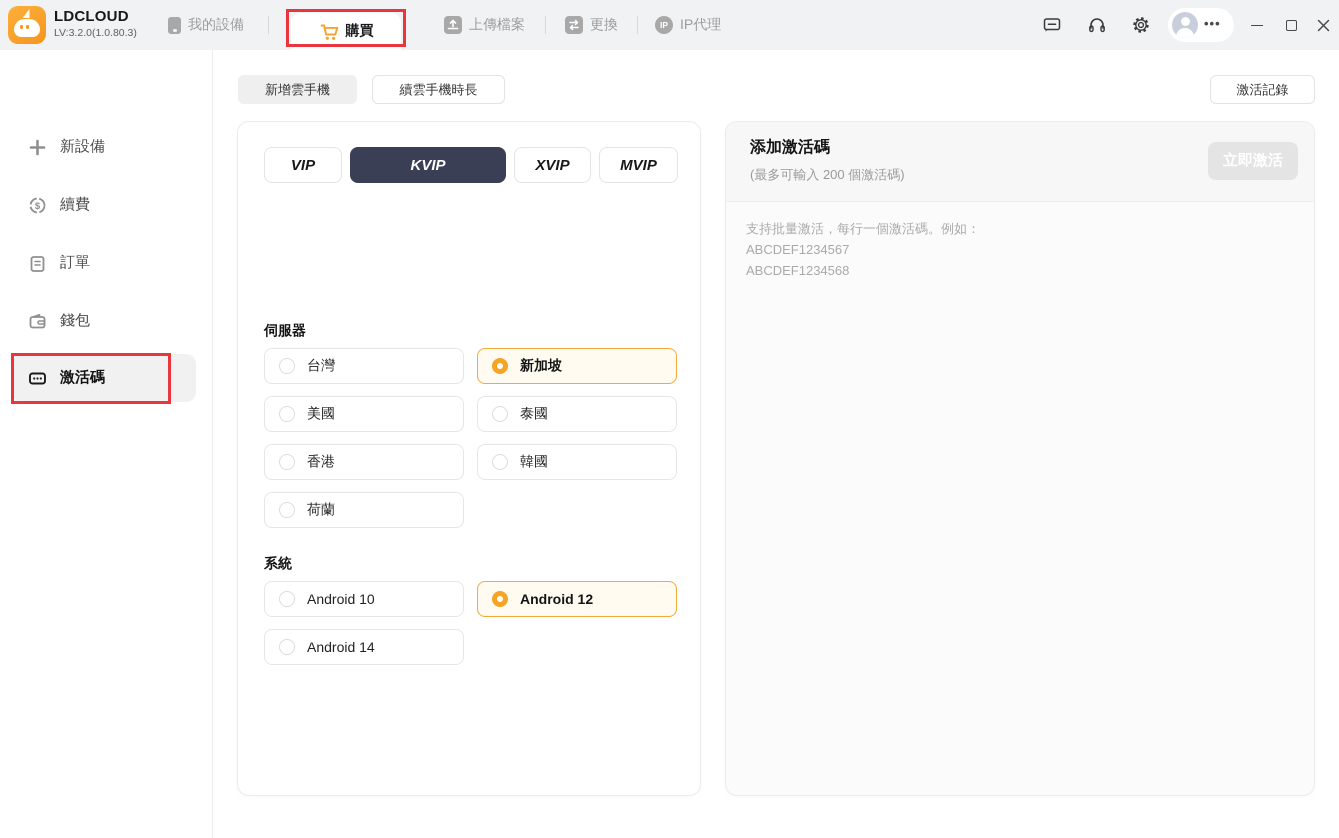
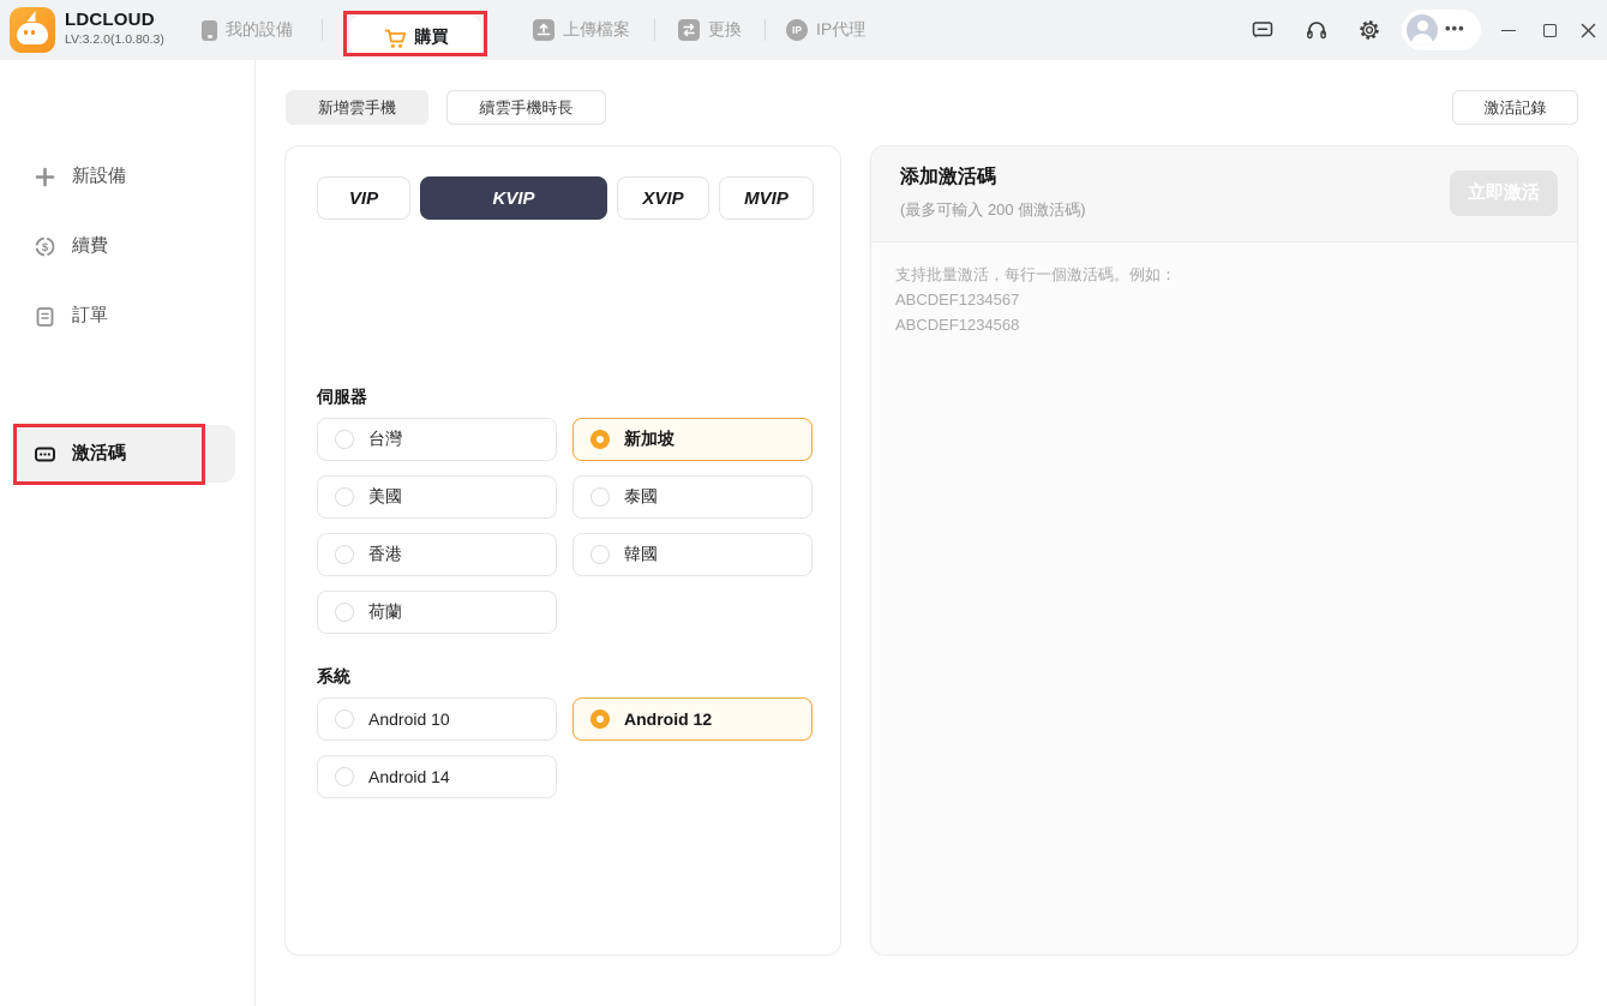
  LDCLOUD
  LV:3.2.0(1.0.80.3)
  我的設備
  購買
  上傳檔案
  更換
  IP
  IP代理
  •••
  新設備
  $
  續費
  訂單
- 錢包
  激活碼
  新增雲手機
  續雲手機時長
  激活記錄
  VIP
  KVIP
  XVIP
  MVIP
  伺服器
  台灣
  新加坡
  美國
  泰國
  香港
  韓國
  荷蘭
  系統
  Android 10
  Android 12
  Android 14
  添加激活碼
  (最多可輸入 200 個激活碼)
  立即激活
  支持批量激活，每行一個激活碼。例如：
  ABCDEF1234567
  ABCDEF1234568
